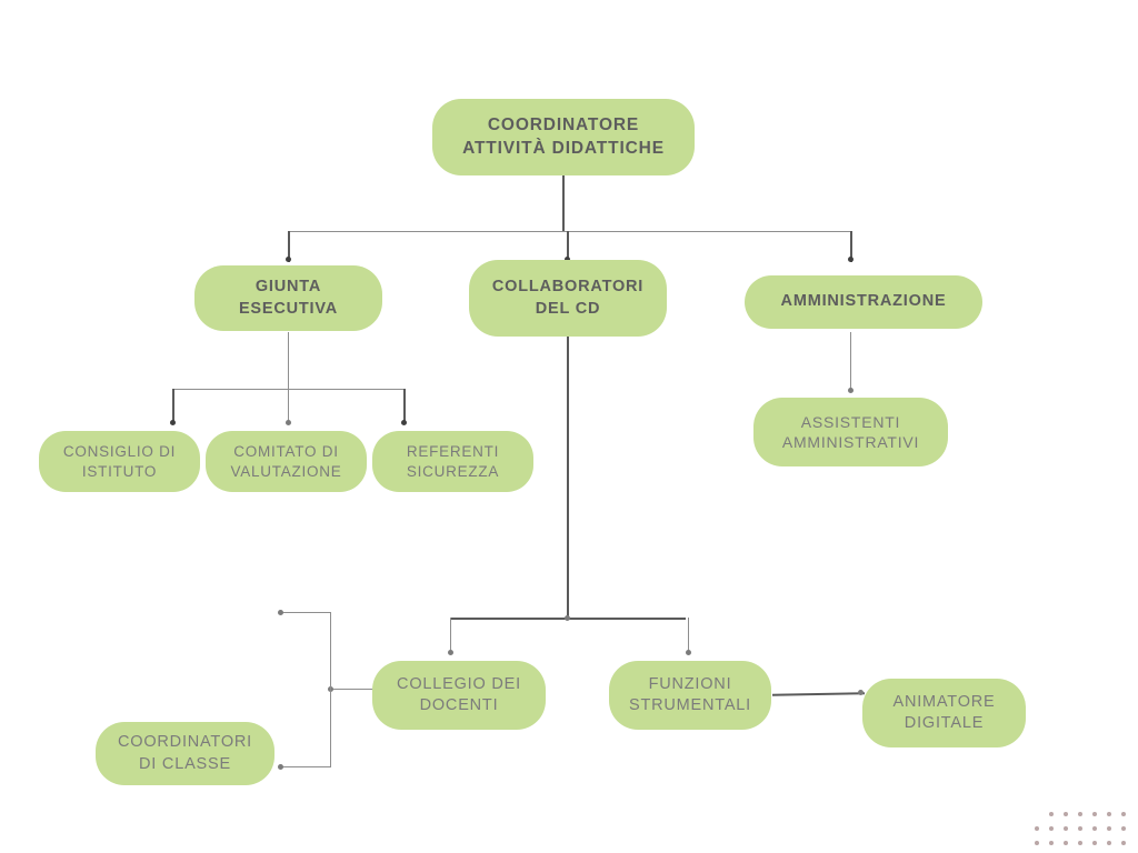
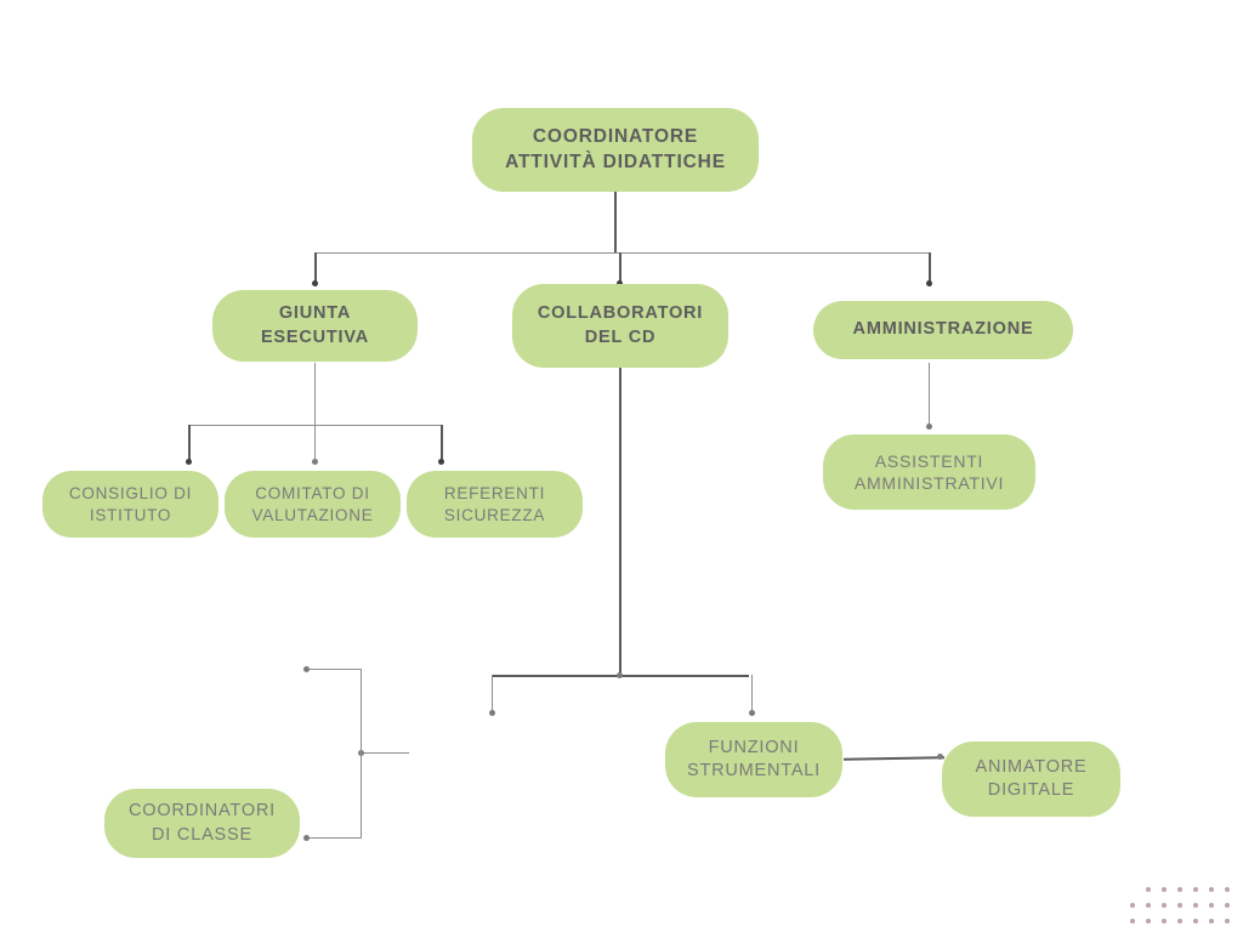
  COORDINATORE
  ATTIVITÀ DIDATTICHE
  GIUNTA
  ESECUTIVA
  COLLABORATORI
  DEL CD
  AMMINISTRAZIONE
  CONSIGLIO DI
  ISTITUTO
  COMITATO DI
  VALUTAZIONE
  REFERENTI
  SICUREZZA
  ASSISTENTI
  AMMINISTRATIVI
  COORDINATORI
  DI CLASSE
- COLLEGIO DEI
- DOCENTI
  FUNZIONI
  STRUMENTALI
  ANIMATORE
  DIGITALE
